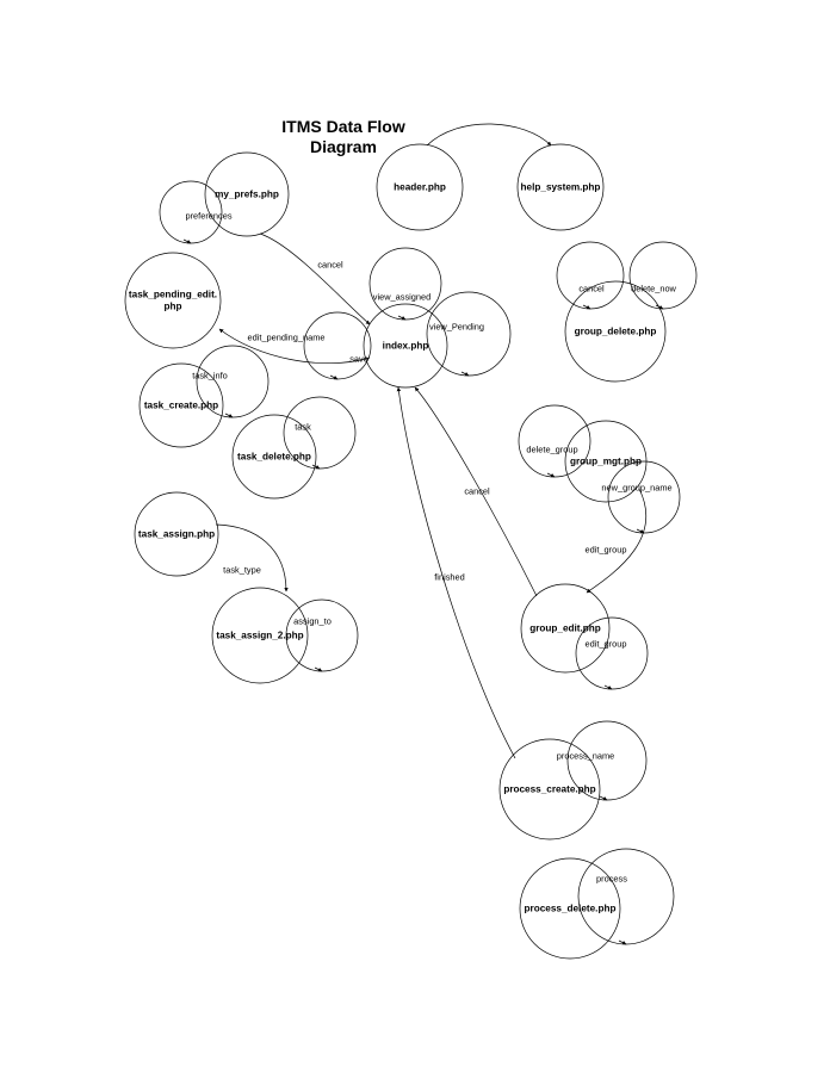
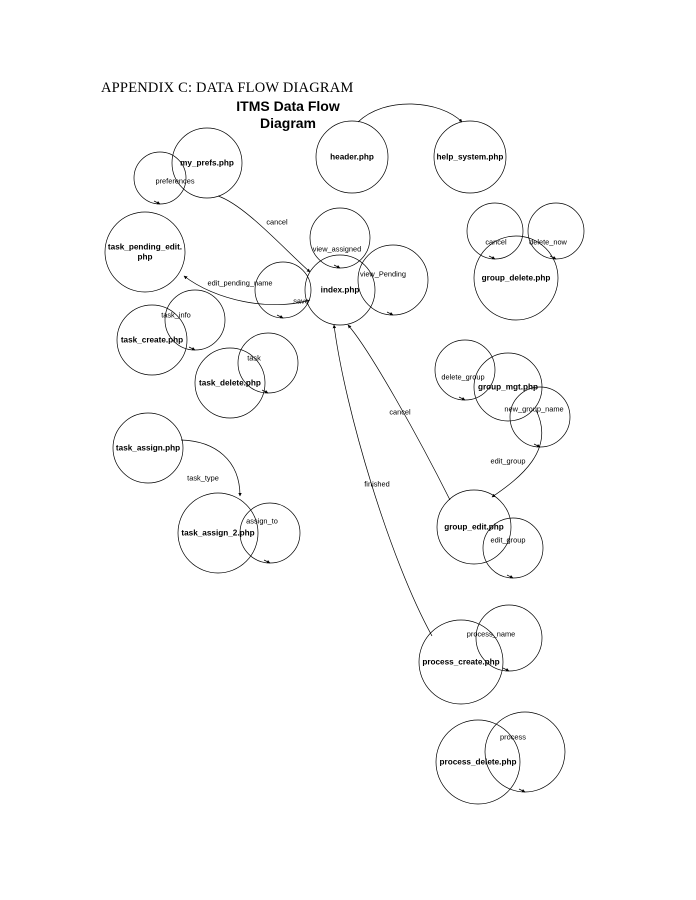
+ APPENDIX C: DATA FLOW DIAGRAM
  ITMS Data Flow Diagram
  my_prefs.php
  header.php
  help_system.php
  task_pending_edit.
  php
  index.php
  group_delete.php
  task_create.php
  task_delete.php
  group_mgt.php
  task_assign.php
  task_assign_2.php
  group_edit.php
  process_create.php
  process_delete.php
  preferences
  cancel
  delete_now
  view_assigned
  view_Pending
  save
  task_info
  task
  delete_group
  new_group_name
  assign_to
  edit_group
  process_name
  process
  cancel
  edit_pending_name
  task_type
  edit_group
  cancel
  finished
